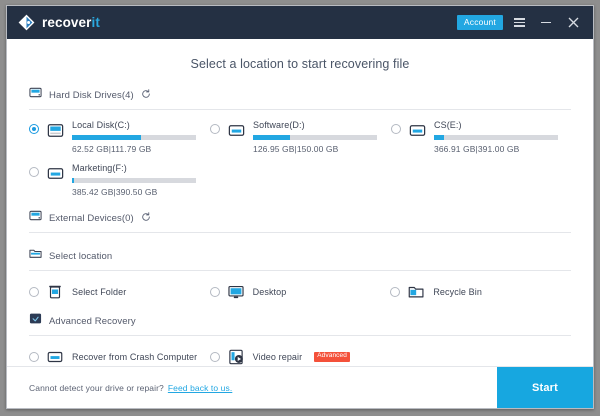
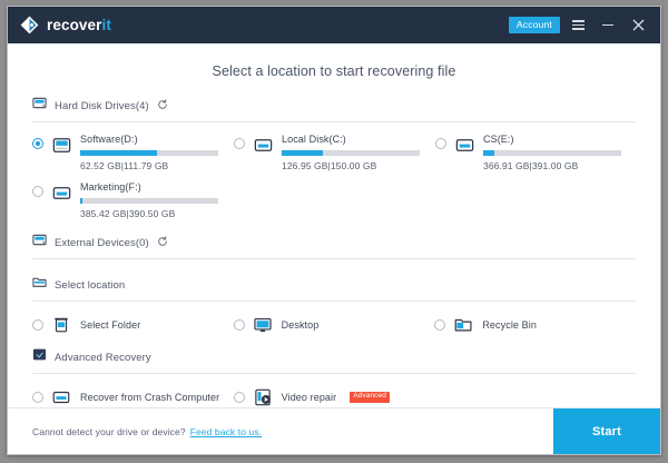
  recoverit
  Account
  Select a location to start recovering file
  Hard Disk Drives(4)
- Local Disk(C:)
+ Software(D:)
  62.52 GB|111.79 GB
- Software(D:)
+ Local Disk(C:)
  126.95 GB|150.00 GB
  CS(E:)
  366.91 GB|391.00 GB
  Marketing(F:)
  385.42 GB|390.50 GB
  External Devices(0)
  Select location
  Select Folder
  Desktop
  Recycle Bin
  Advanced Recovery
  Recover from Crash Computer
  Video repair
- Cannot detect your drive or repair?
+ Cannot detect your drive or device?
  Feed back to us.
  Start
